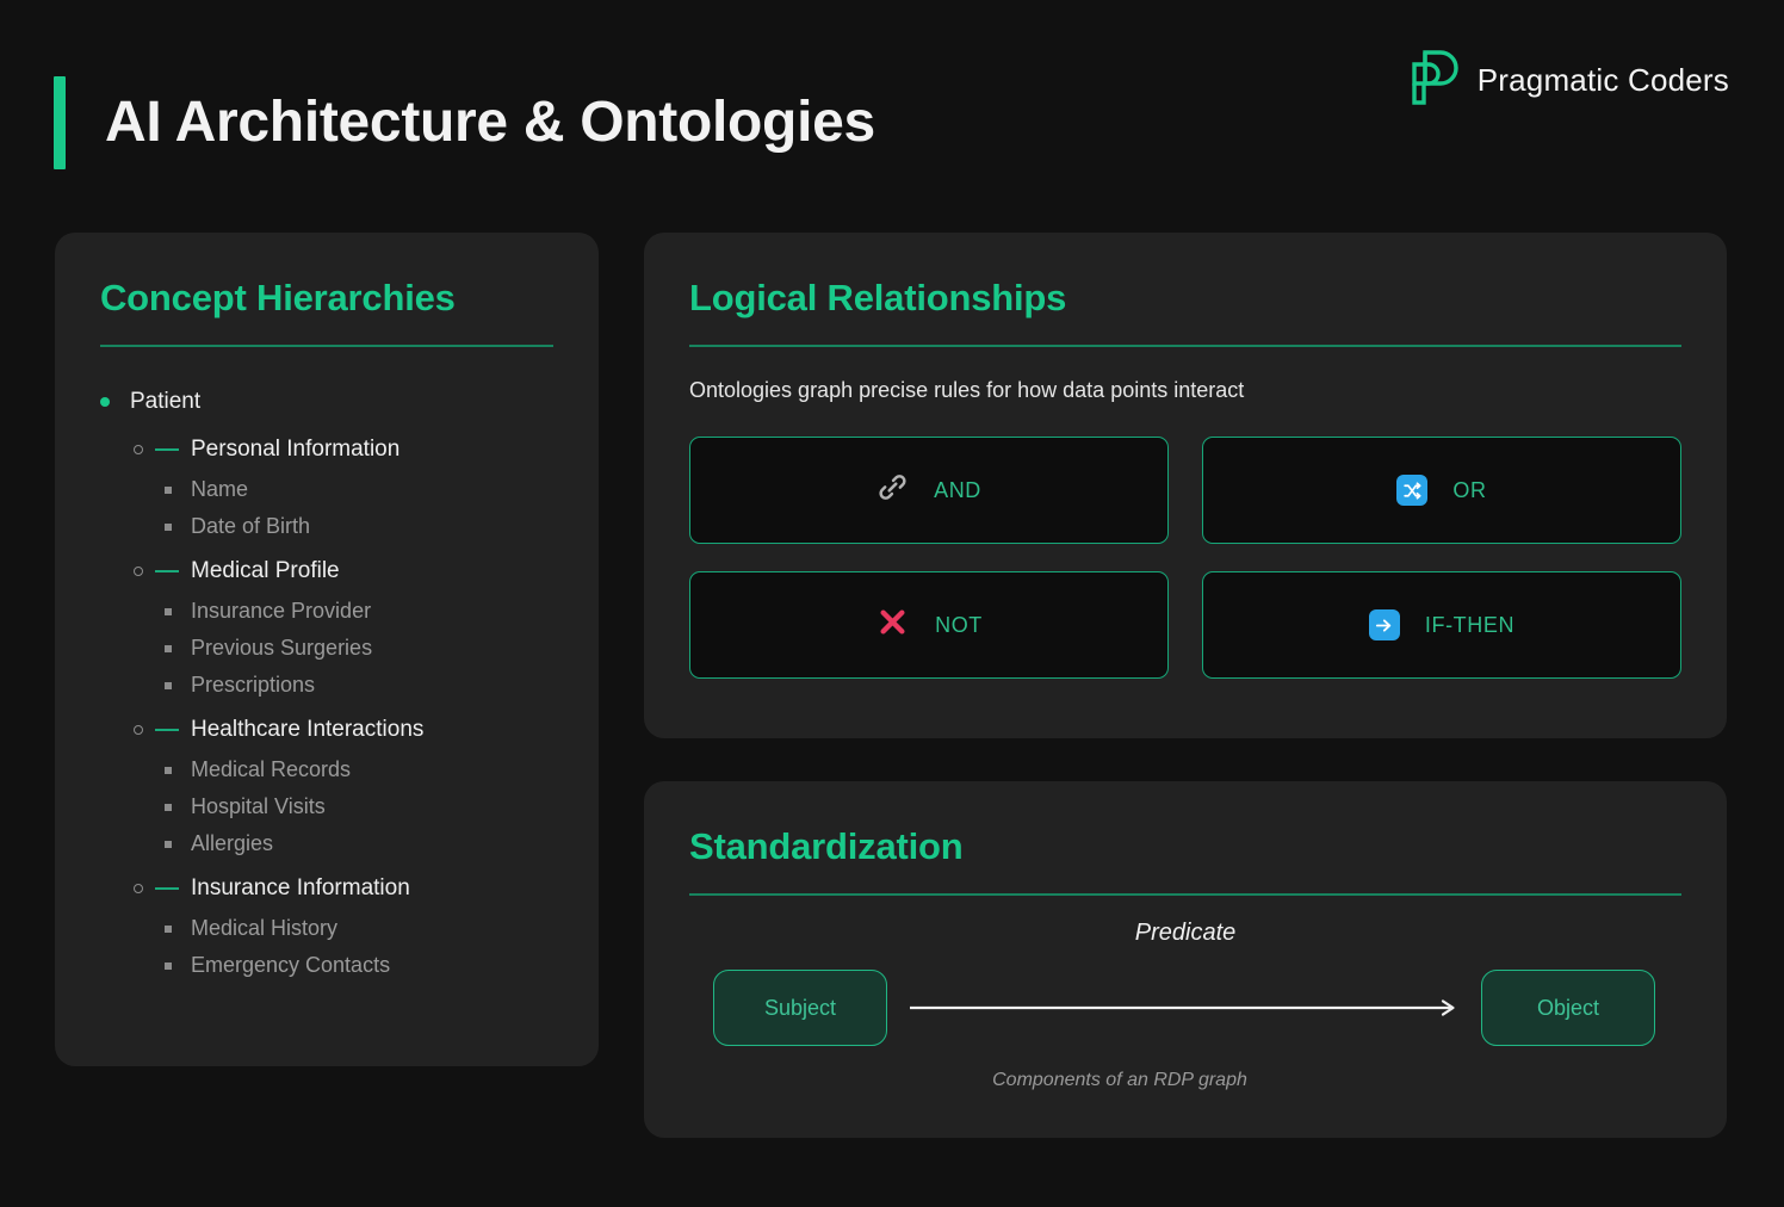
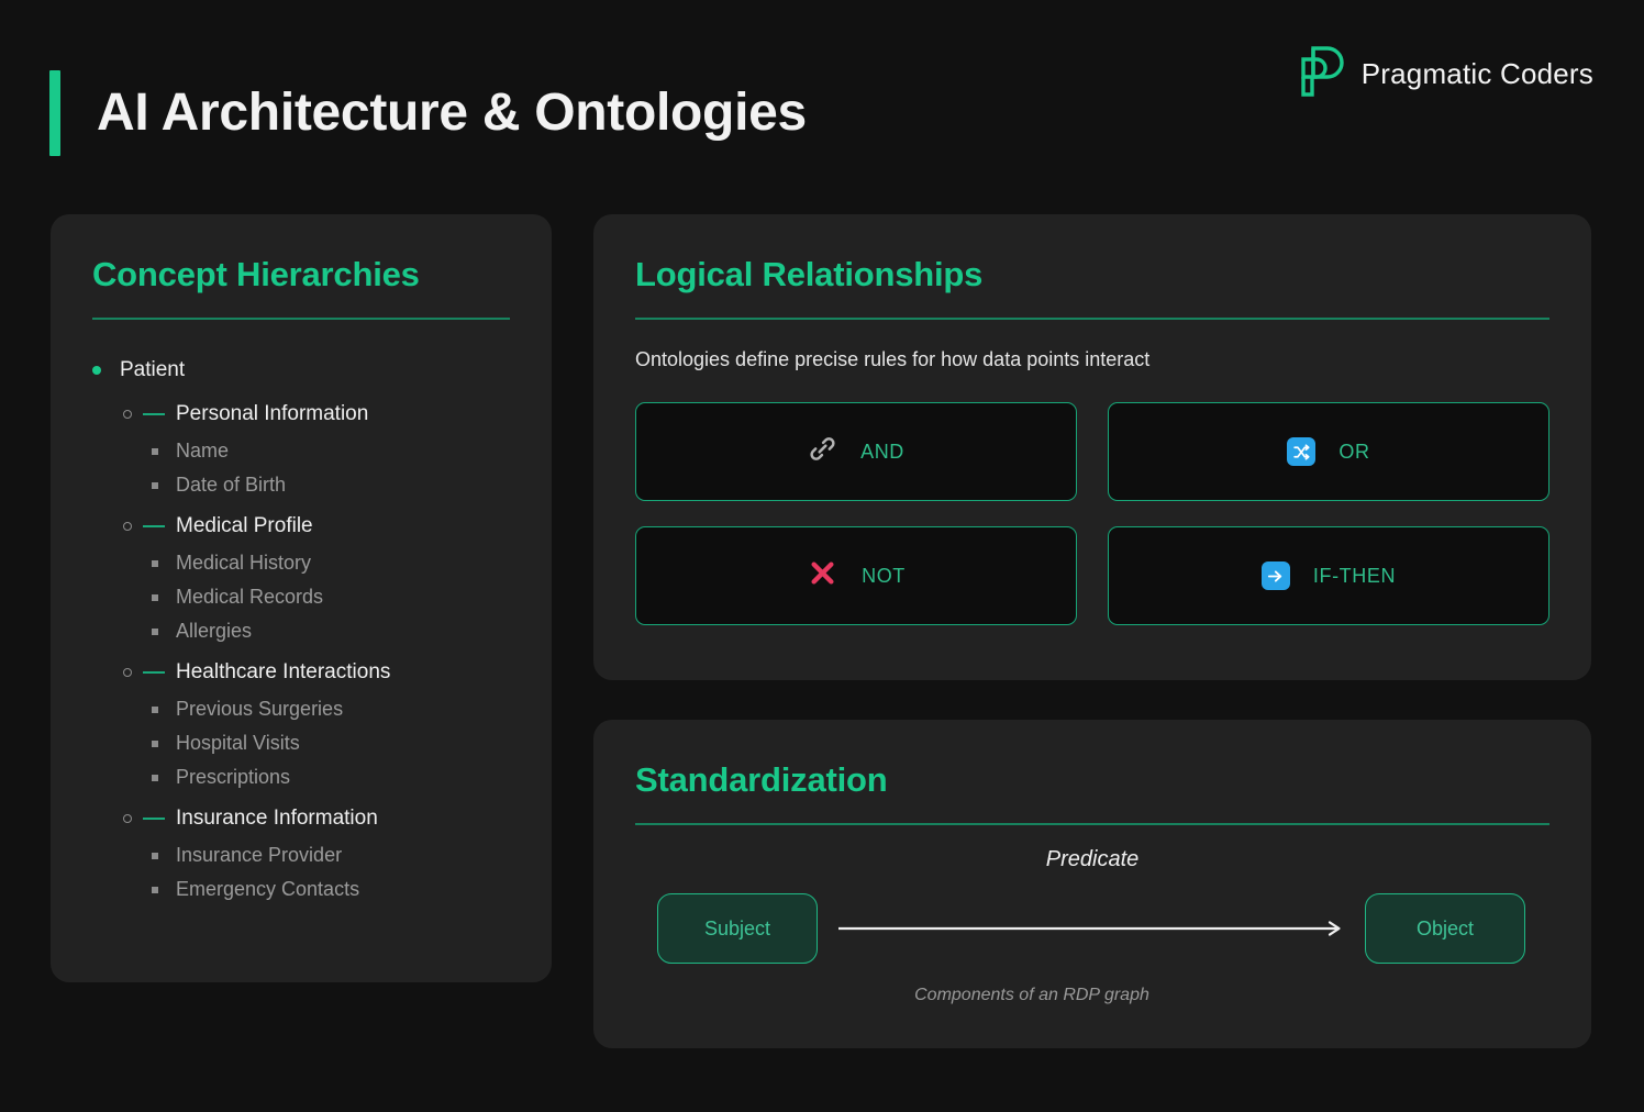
  AI Architecture & Ontologies
  Pragmatic Coders
  Concept Hierarchies
  Patient
  Personal Information
  Name
  Date of Birth
  Medical Profile
- Insurance Provider
+ Medical History
- Previous Surgeries
+ Medical Records
- Prescriptions
+ Allergies
  Healthcare Interactions
- Medical Records
+ Previous Surgeries
  Hospital Visits
- Allergies
+ Prescriptions
  Insurance Information
- Medical History
+ Insurance Provider
  Emergency Contacts
  Logical Relationships
- Ontologies graph precise rules for how data points interact
+ Ontologies define precise rules for how data points interact
  AND
  OR
  NOT
  IF-THEN
  Standardization
  Predicate
  Subject
  Object
  Components of an RDP graph
